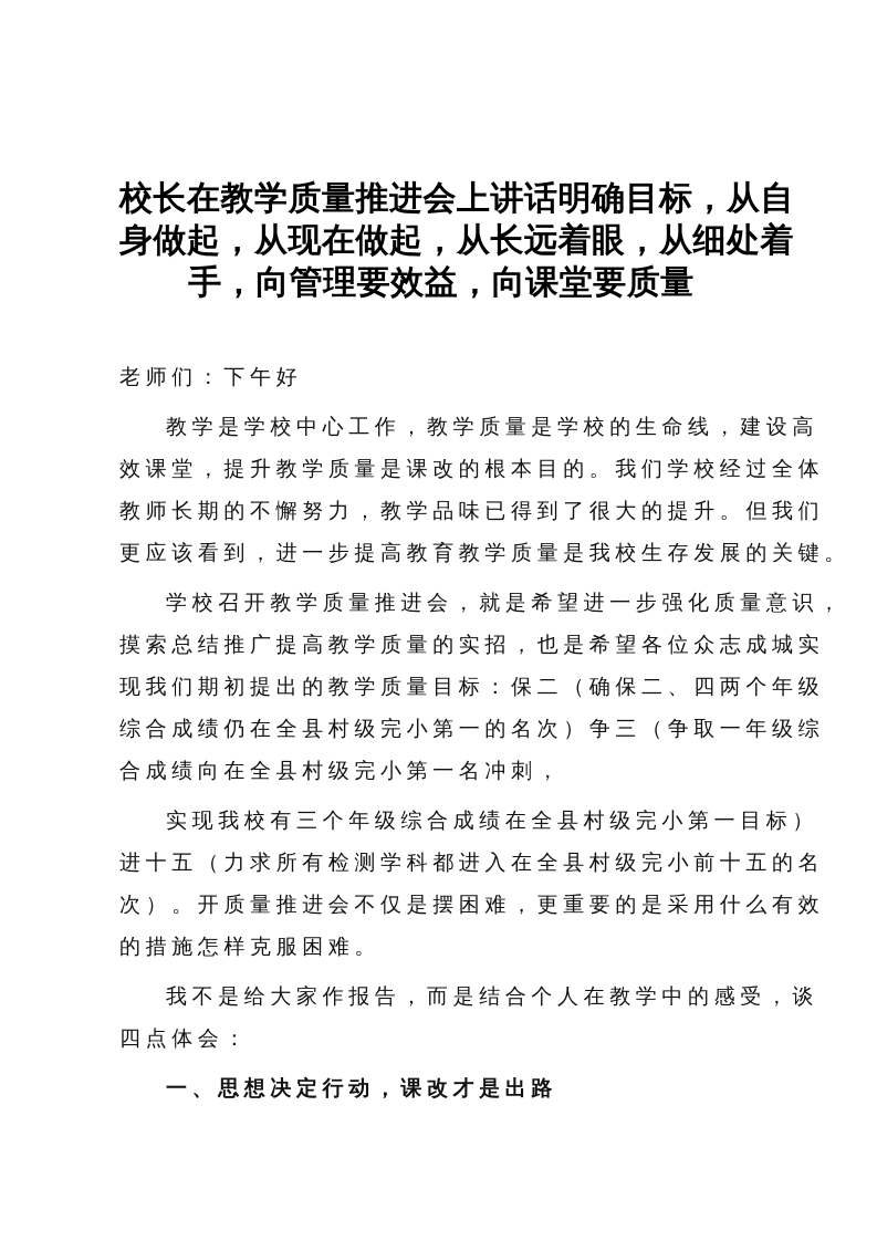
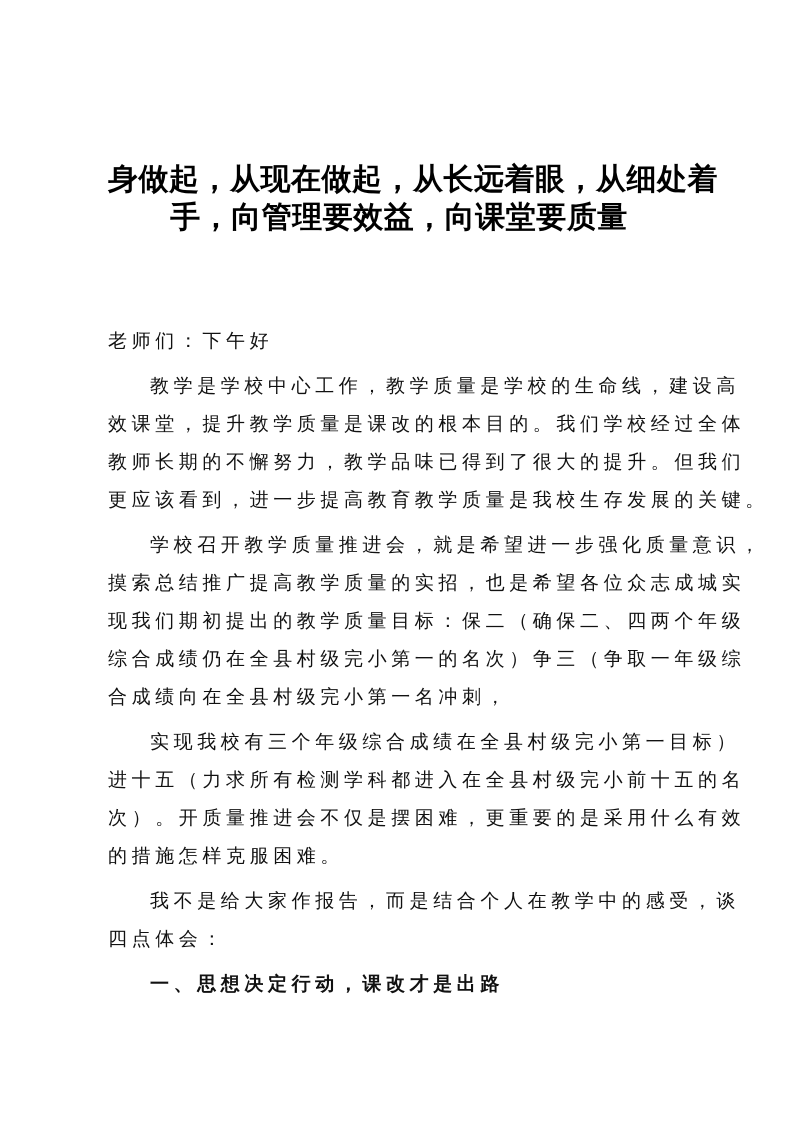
- 校长在教学质量推进会上讲话明确目标，从自
  身做起，从现在做起，从长远着眼，从细处着
  手，向管理要效益，向课堂要质量
  老师们：下午好
  教学是学校中心工作，教学质量是学校的生命线，建设高
  效课堂，提升教学质量是课改的根本目的。我们学校经过全体
  教师长期的不懈努力，教学品味已得到了很大的提升。但我们
  更应该看到，进一步提高教育教学质量是我校生存发展的关键。
  学校召开教学质量推进会，就是希望进一步强化质量意识，
  摸索总结推广提高教学质量的实招，也是希望各位众志成城实
  现我们期初提出的教学质量目标：保二（确保二、四两个年级
  综合成绩仍在全县村级完小第一的名次）争三（争取一年级综
  合成绩向在全县村级完小第一名冲刺，
  实现我校有三个年级综合成绩在全县村级完小第一目标）
  进十五（力求所有检测学科都进入在全县村级完小前十五的名
  次）。开质量推进会不仅是摆困难，更重要的是采用什么有效
  的措施怎样克服困难。
  我不是给大家作报告，而是结合个人在教学中的感受，谈
  四点体会：
  一、思想决定行动，课改才是出路
